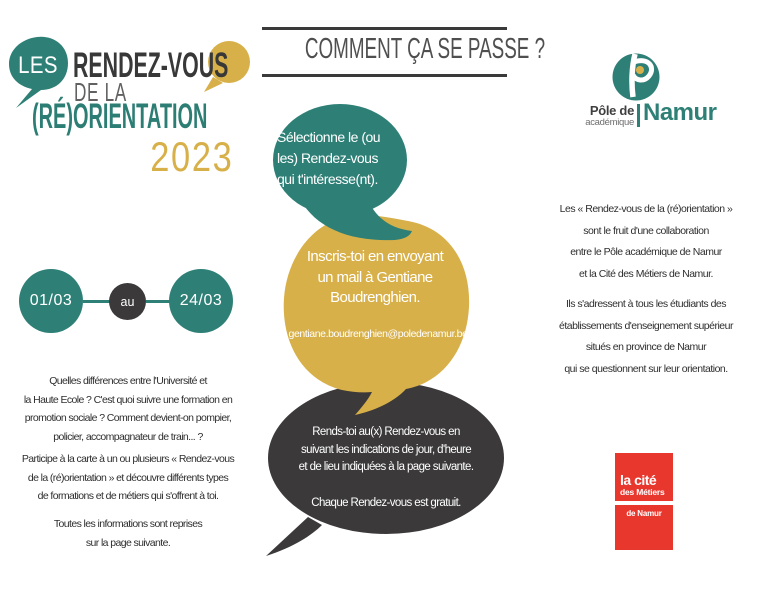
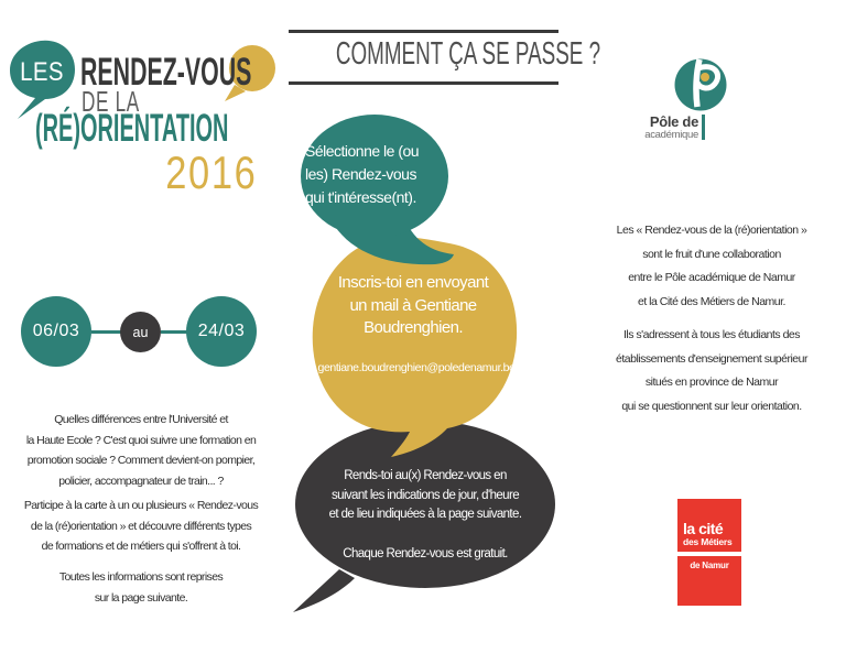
  LES
  RENDEZ-VOUS
  DE LA
  (RÉ)ORIENTATION
- 2023
+ 2016
- 01/03
+ 06/03
  au
  24/03
  Quelles différences entre l'Université et
  la Haute Ecole ? C'est quoi suivre une formation en
  promotion sociale ? Comment devient-on pompier,
  policier, accompagnateur de train... ?
  Participe à la carte à un ou plusieurs « Rendez-vous
  de la (ré)orientation » et découvre différents types
  de formations et de métiers qui s'offrent à toi.
  Toutes les informations sont reprises
  sur la page suivante.
  COMMENT ÇA SE PASSE ?
  Sélectionne le (ou
  les) Rendez-vous
  qui t'intéresse(nt).
  Inscris-toi en envoyant
  un mail à Gentiane
  Boudrenghien.
  gentiane.boudrenghien@poledenamur.be
  Rends-toi au(x) Rendez-vous en
  suivant les indications de jour, d'heure
  et de lieu indiquées à la page suivante.
  Chaque Rendez-vous est gratuit.
  Pôle de
  académique
- Namur
  Les « Rendez-vous de la (ré)orientation »
  sont le fruit d'une collaboration
  entre le Pôle académique de Namur
  et la Cité des Métiers de Namur.
  Ils s'adressent à tous les étudiants des
  établissements d'enseignement supérieur
  situés en province de Namur
  qui se questionnent sur leur orientation.
  la cité
  des Métiers
  de Namur
